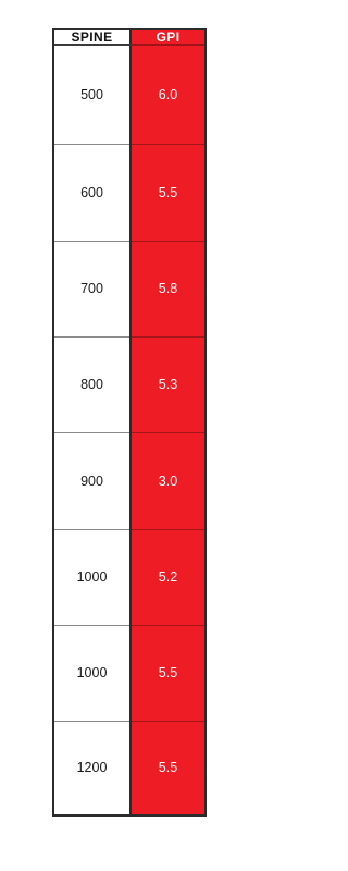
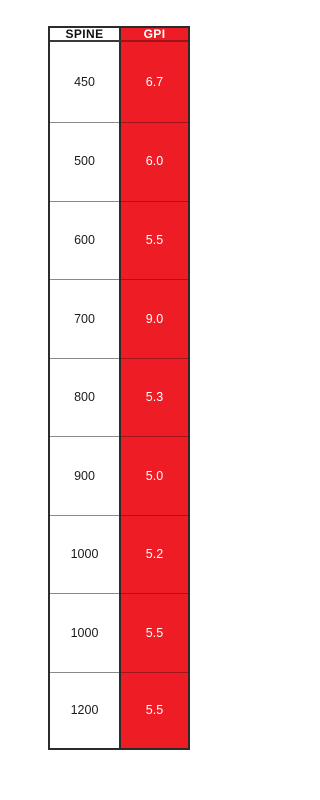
  SPINE	GPI
+ 450	6.7
  500	6.0
  600	5.5
- 700	5.8
+ 700	9.0
  800	5.3
- 900	3.0
+ 900	5.0
  1000	5.2
  1000	5.5
  1200	5.5
